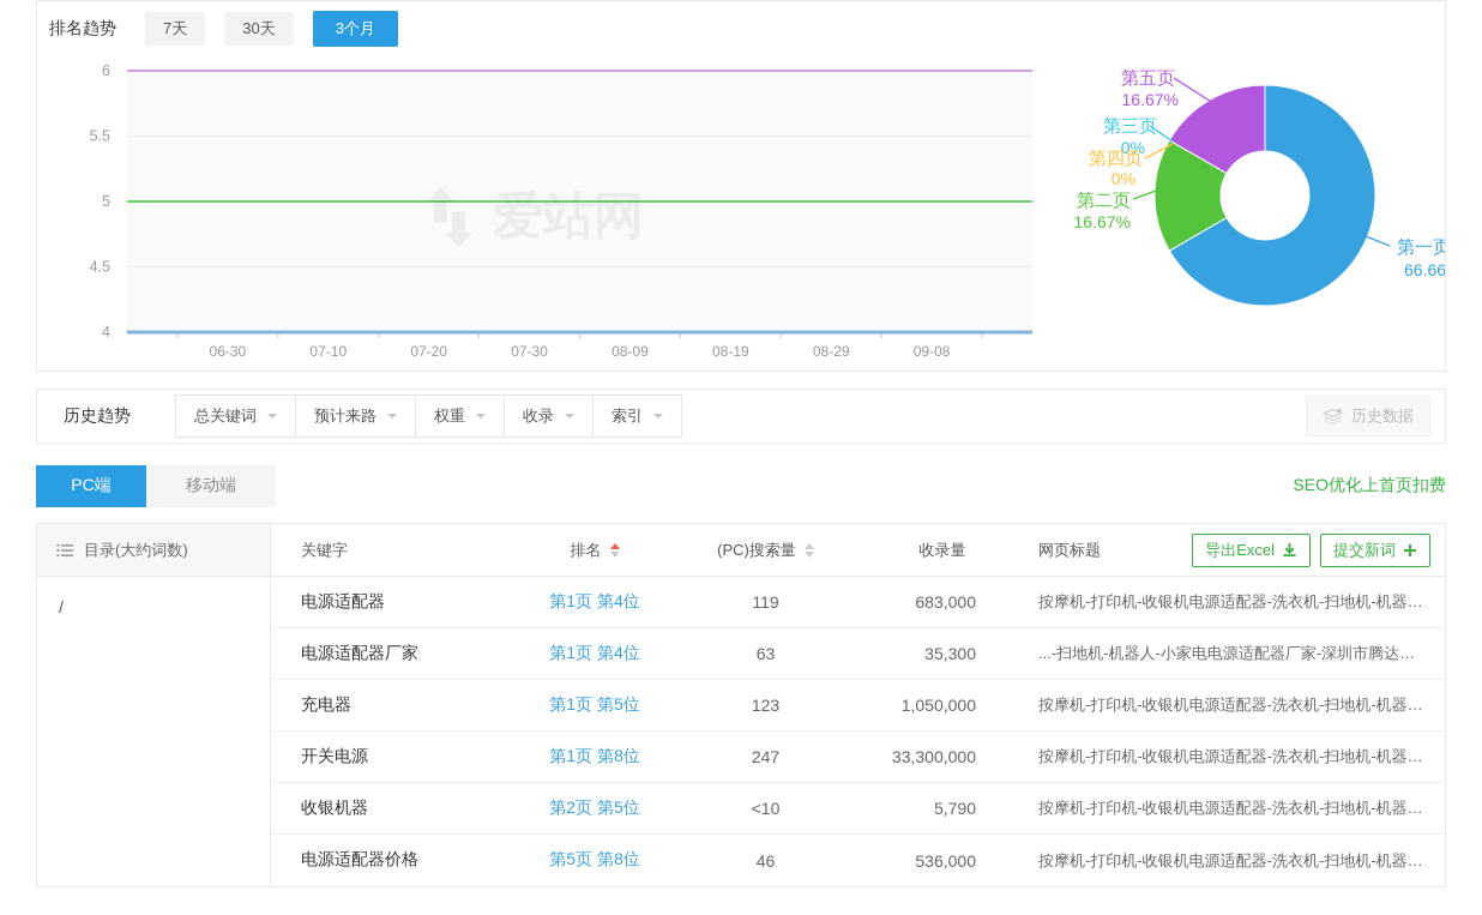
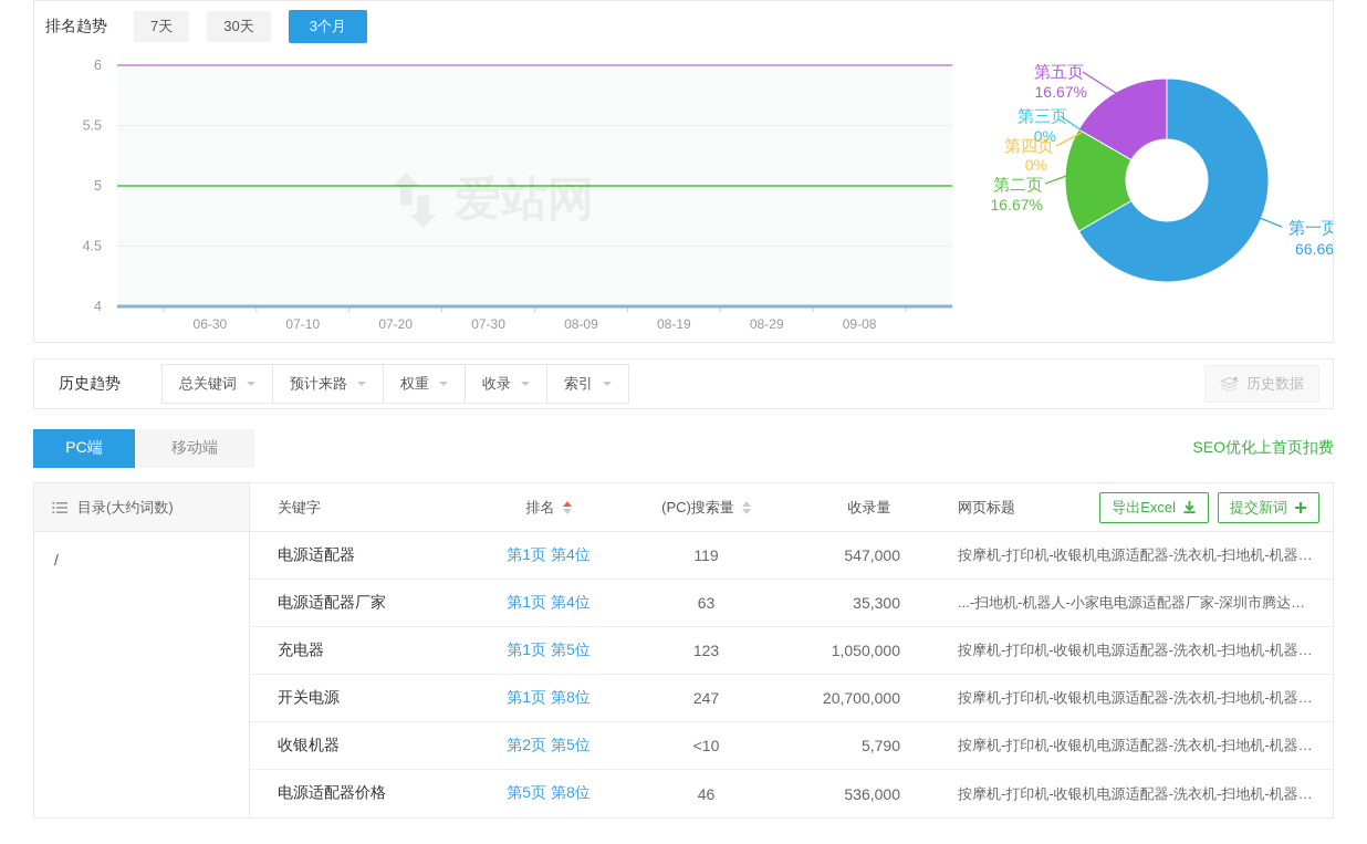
  排名趋势
  7天 30天 3个月
  4
  4.5
  5
  5.5
  6
  06-30
  07-10
  07-20
  07-30
  08-09
  08-19
  08-29
  09-08
  爱站网
  第一页
  66.66
  第二页
  16.67%
  第三页
  0%
  第四页
  0%
  第五页
  16.67%
  历史趋势
  总关键词
  预计来路
  权重
  收录
  索引
  历史数据
  PC端
  移动端
  SEO优化上首页扣费
  目录(大约词数)
  /
  关键字
  排名
  (PC)搜索量
  收录量
  网页标题
  导出Excel
  提交新词
  电源适配器
  第1页 第4位
  119
- 683,000
+ 547,000
  按摩机-打印机-收银机电源适配器-洗衣机-扫地机-机器人-小
  电源适配器厂家
  第1页 第4位
  63
  35,300
  ...-扫地机-机器人-小家电电源适配器厂家-深圳市腾达兴电子
  充电器
  第1页 第5位
  123
  1,050,000
  按摩机-打印机-收银机电源适配器-洗衣机-扫地机-机器人-小
  开关电源
  第1页 第8位
  247
- 33,300,000
+ 20,700,000
  按摩机-打印机-收银机电源适配器-洗衣机-扫地机-机器人-小
  收银机器
  第2页 第5位
  <10
  5,790
  按摩机-打印机-收银机电源适配器-洗衣机-扫地机-机器人-小
  电源适配器价格
  第5页 第8位
  46
  536,000
  按摩机-打印机-收银机电源适配器-洗衣机-扫地机-机器人-小
